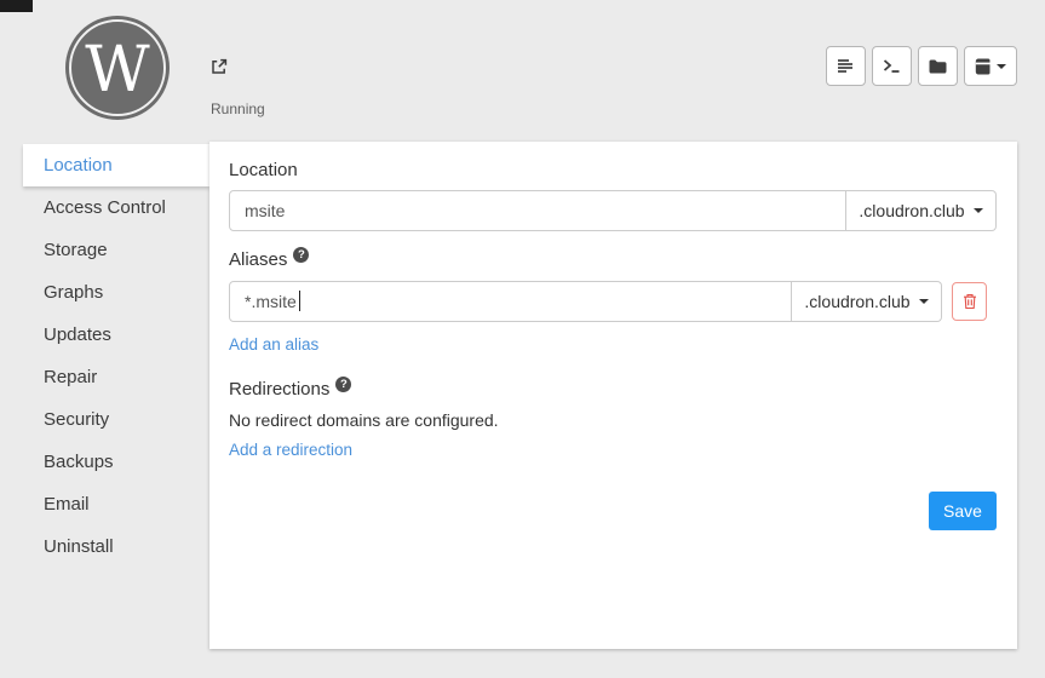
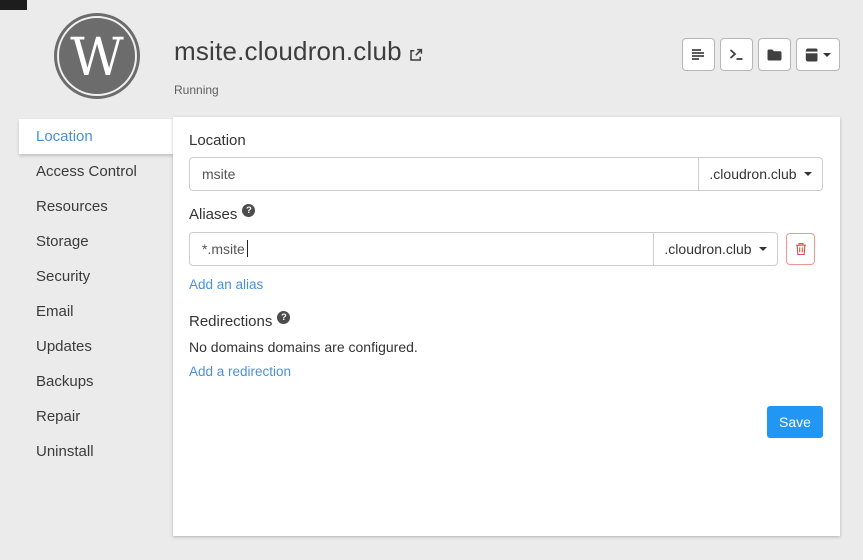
  W
+ msite.cloudron.club
  Running
  Location
  Access Control
+ Resources
  Storage
- Graphs
- Updates
+ Security
- Repair
+ Email
- Security
+ Updates
  Backups
- Email
+ Repair
  Uninstall
  Location
  msite
  .cloudron.club
  Aliases
  ?
  *.msite
  .cloudron.club
  Add an alias
  Redirections
  ?
- No redirect domains are configured.
+ No domains domains are configured.
  Add a redirection
  Save
